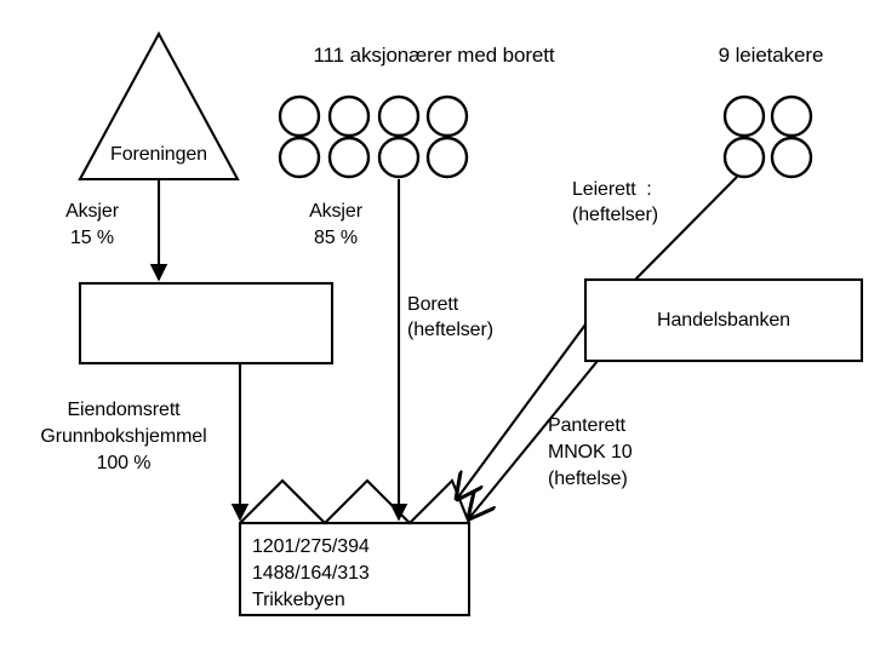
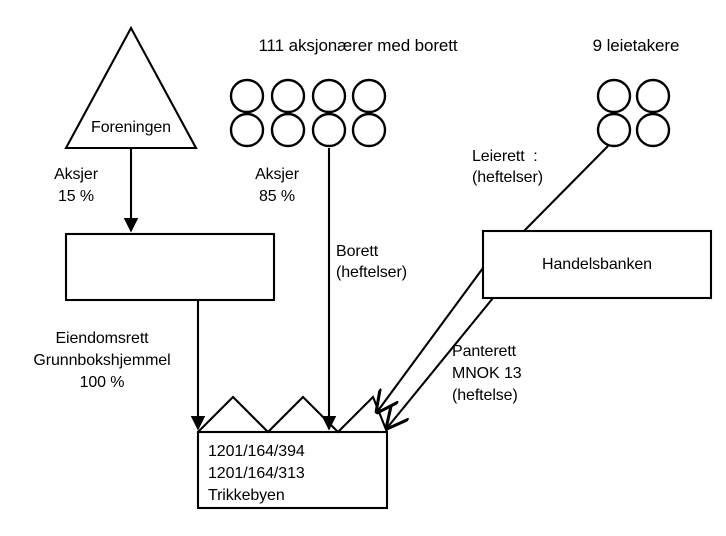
  Foreningen
  111 aksjonærer med borett
  9 leietakere
  Aksjer
  15 %
  Aksjer
  85 %
  Borett
  (heftelser)
  Leierett :
  (heftelser)
  Handelsbanken
  Eiendomsrett
  Grunnbokshjemmel
  100 %
  Panterett
- MNOK 10
+ MNOK 13
  (heftelse)
- 1201/275/394
+ 1201/164/394
- 1488/164/313
+ 1201/164/313
  Trikkebyen
